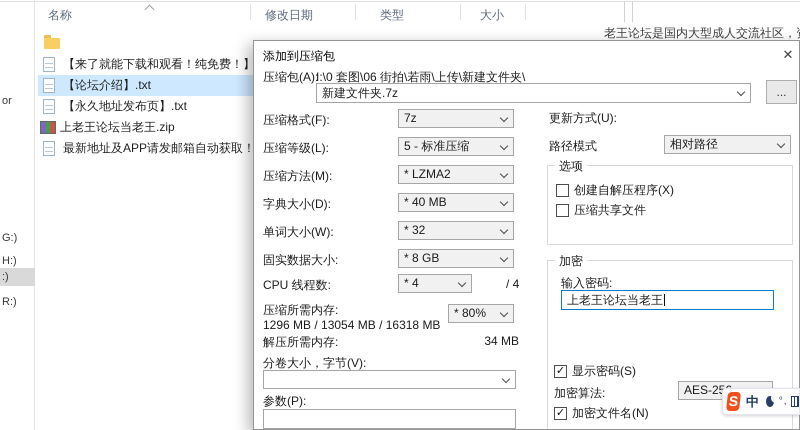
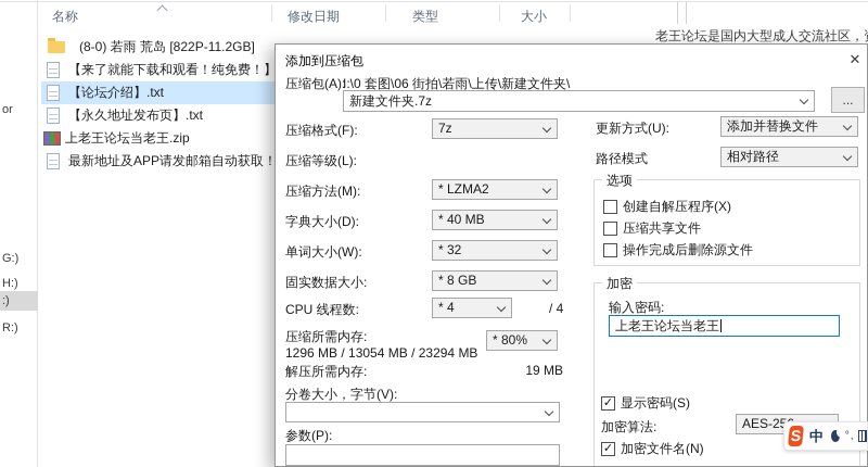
  or
  G:)
  H:)
  :)
  R:)
  名称
  修改日期
  类型
  大小
+ (8-0) 若雨 荒岛 [822P-11.2GB]
  【来了就能下载和观看！纯免费！】
  【论坛介绍】.txt
  【永久地址发布页】.txt
  上老王论坛当老王.zip
  最新地址及APP请发邮箱自动获取！
  老王论坛是国内大型成人交流社区，
  添加到压缩包
  ✕
  压缩包(A):
  I:\0 套图\06 街拍\若雨\上传\新建文件夹\
  新建文件夹.7z
  ...
  压缩格式(F):
  7z
  压缩等级(L):
- 5 - 标准压缩
  压缩方法(M):
  * LZMA2
  字典大小(D):
  * 40 MB
  单词大小(W):
  * 32
  固实数据大小:
  * 8 GB
  CPU 线程数:
  * 4
  / 4
  压缩所需内存:
  * 80%
- 1296 MB / 13054 MB / 16318 MB
+ 1296 MB / 13054 MB / 23294 MB
  解压所需内存:
- 34 MB
+ 19 MB
  分卷大小，字节(V):
  参数(P):
  更新方式(U):
+ 添加并替换文件
  路径模式
  相对路径
  选项
  创建自解压程序(X)
  压缩共享文件
+ 操作完成后删除源文件
  加密
  输入密码:
  上老王论坛当老王
  ✓
  显示密码(S)
  加密算法:
  AES-2
  ✓
  加密文件名(N)
  中
  °,
